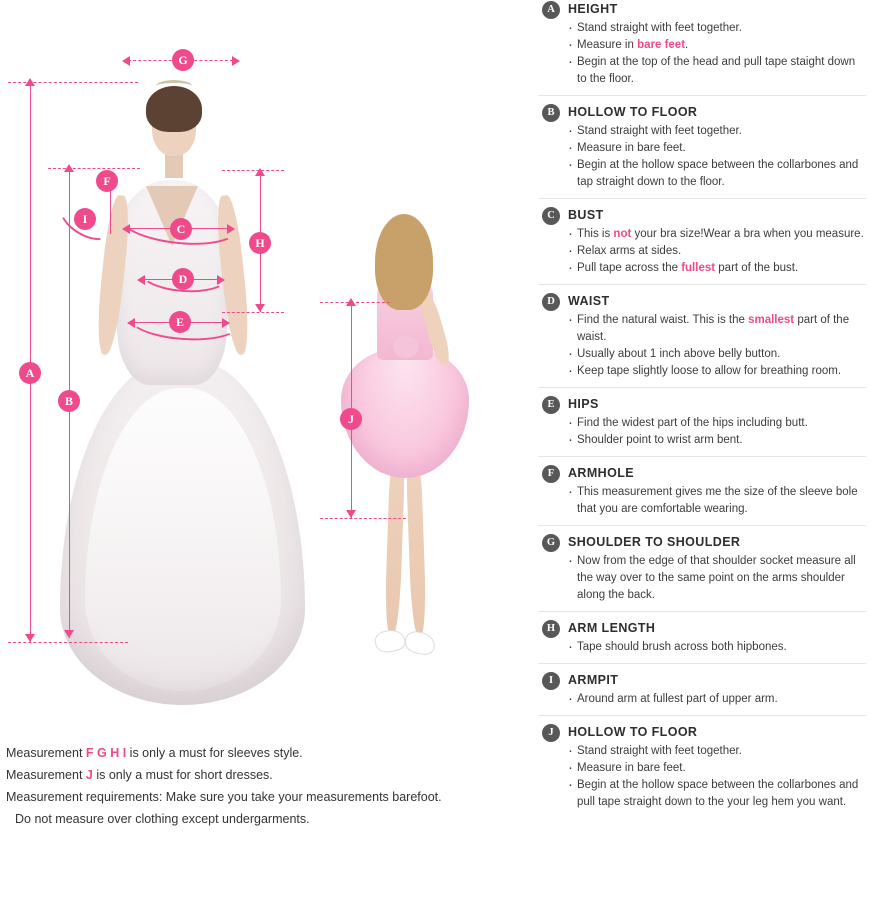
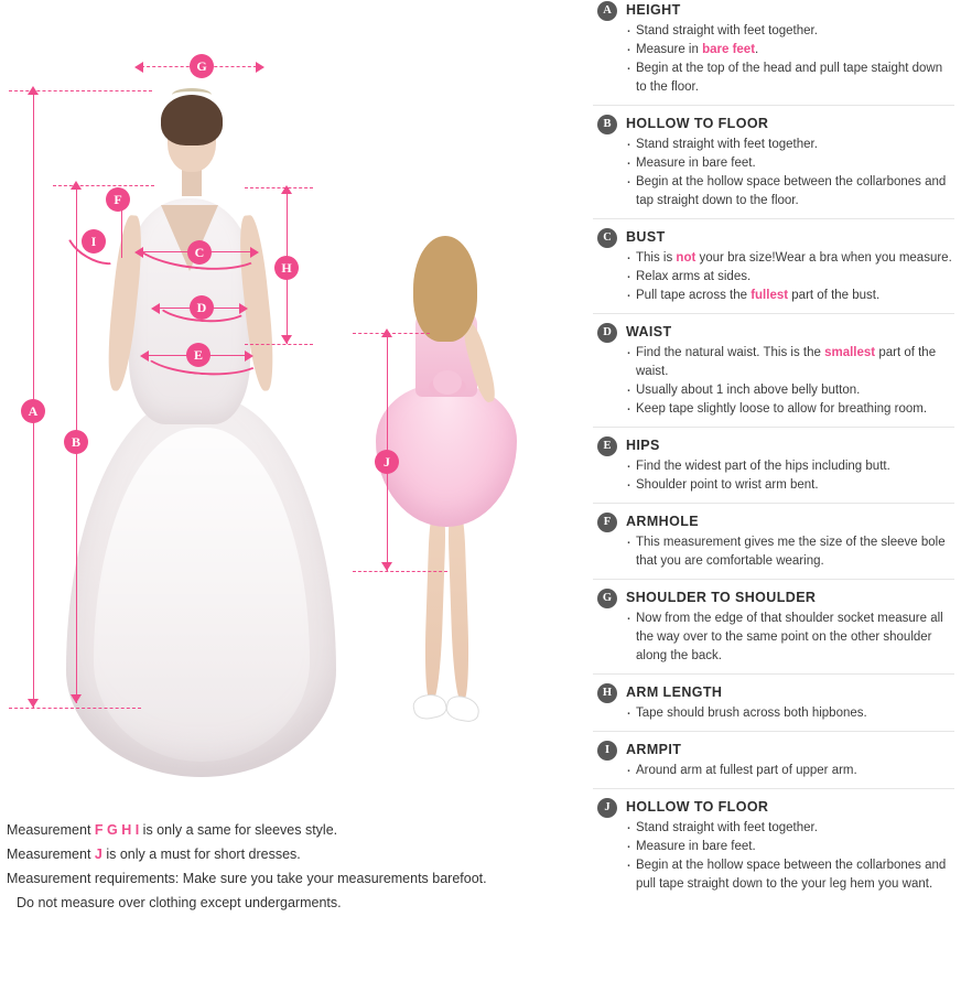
  G
  A
  B
  F
  I
  C
  D
  E
  H
  J
- Measurement F G H I is only a must for sleeves style.
+ Measurement F G H I is only a same for sleeves style.
  Measurement J is only a must for short dresses.
  Measurement requirements: Make sure you take your measurements barefoot.
  Do not measure over clothing except undergarments.
  A
  HEIGHT
  Stand straight with feet together.
  Measure in bare feet.
  Begin at the top of the head and pull tape staight down to the floor.
  B
  HOLLOW TO FLOOR
  Stand straight with feet together.
  Measure in bare feet.
  Begin at the hollow space between the collarbones and tap straight down to the floor.
  C
  BUST
  This is not your bra size!Wear a bra when you measure.
  Relax arms at sides.
  Pull tape across the fullest part of the bust.
  D
  WAIST
  Find the natural waist. This is the smallest part of the waist.
  Usually about 1 inch above belly button.
  Keep tape slightly loose to allow for breathing room.
  E
  HIPS
  Find the widest part of the hips including butt.
  Shoulder point to wrist arm bent.
  F
  ARMHOLE
  This measurement gives me the size of the sleeve bole that you are comfortable wearing.
  G
  SHOULDER TO SHOULDER
- Now from the edge of that shoulder socket measure all the way over to the same point on the arms shoulder along the back.
+ Now from the edge of that shoulder socket measure all the way over to the same point on the other shoulder along the back.
  H
  ARM LENGTH
  Tape should brush across both hipbones.
  I
  ARMPIT
  Around arm at fullest part of upper arm.
  J
  HOLLOW TO FLOOR
  Stand straight with feet together.
  Measure in bare feet.
  Begin at the hollow space between the collarbones and pull tape straight down to the your leg hem you want.
